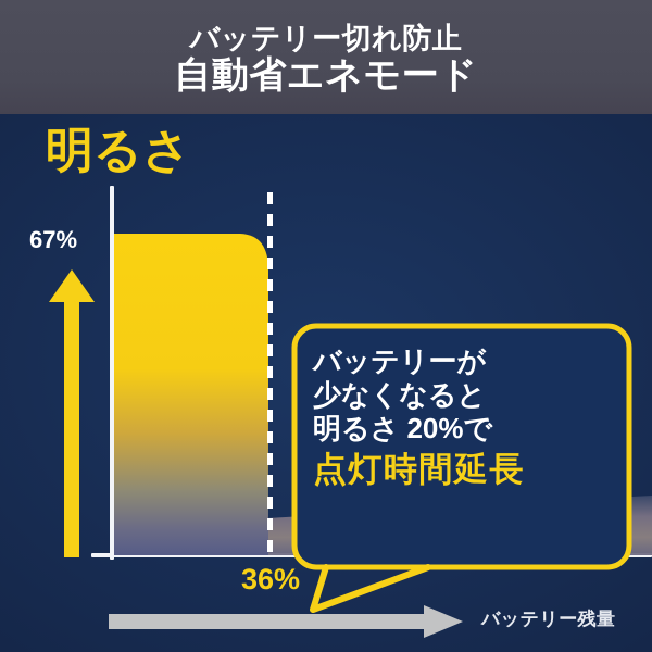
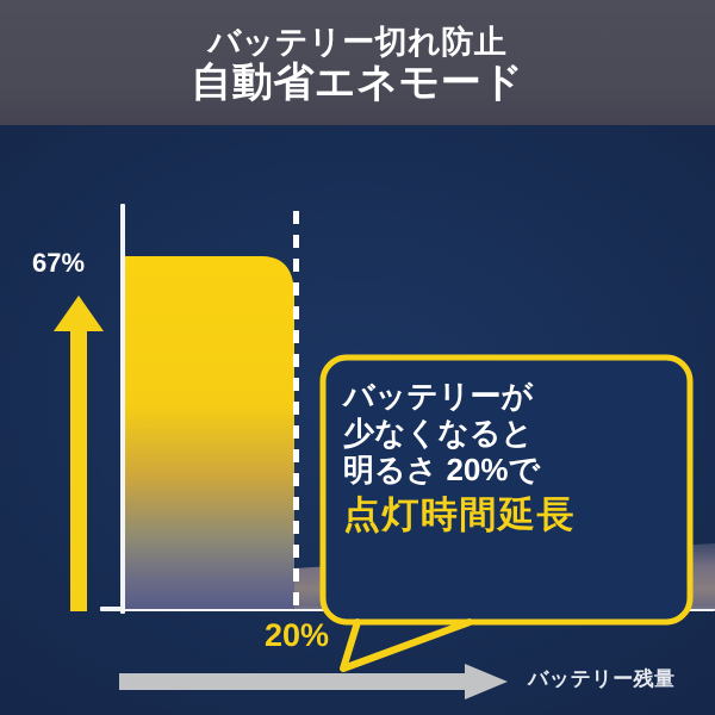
  バッテリー切れ防止
  自動省エネモード
- 明るさ
  67%
- 36%
+ 20%
  バッテリー残量
  バッテリーが
  少なくなると
  明るさ 20%で
  点灯時間延長
